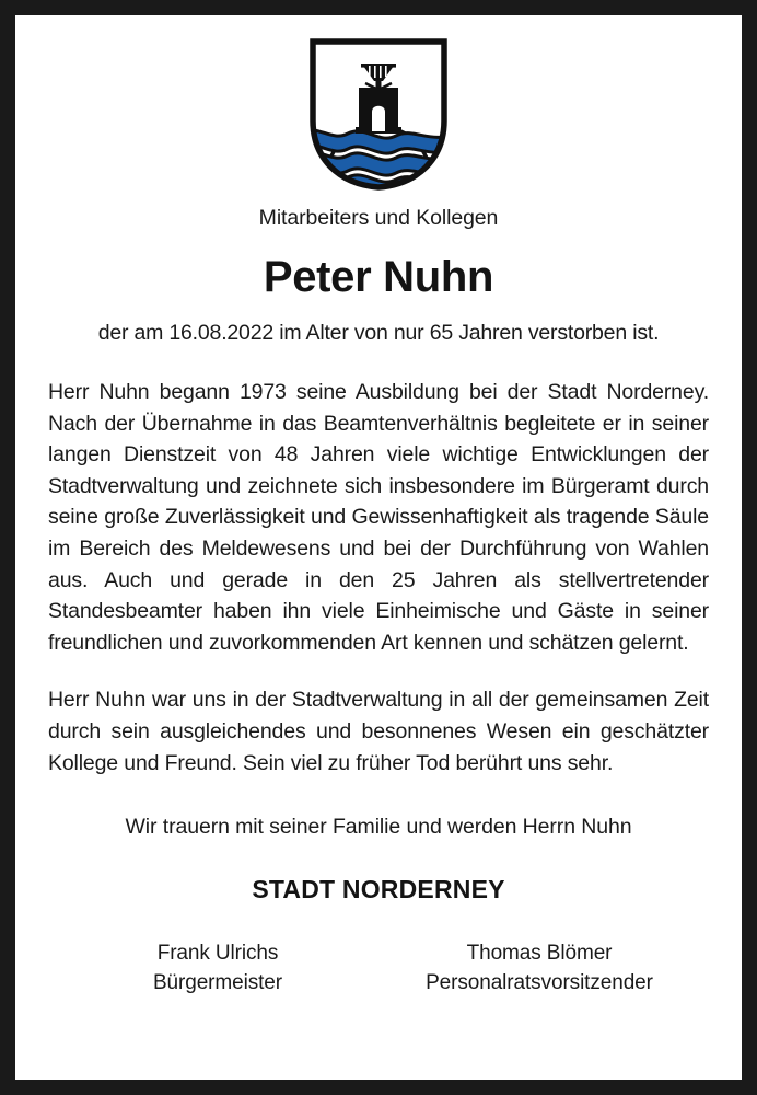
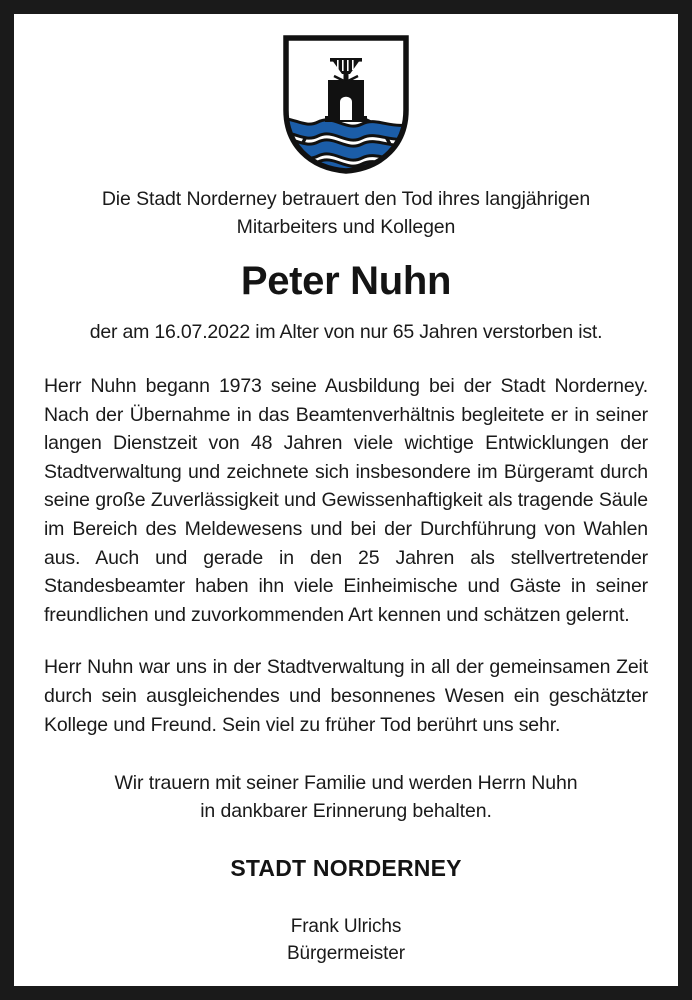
+ Die Stadt Norderney betrauert den Tod ihres langjährigen
  Mitarbeiters und Kollegen
  Peter Nuhn
- der am 16.08.2022 im Alter von nur 65 Jahren verstorben ist.
+ der am 16.07.2022 im Alter von nur 65 Jahren verstorben ist.
  Herr Nuhn begann 1973 seine Ausbildung bei der Stadt Norderney. Nach der Übernahme in das Beamtenverhältnis begleitete er in seiner langen Dienstzeit von 48 Jahren viele wichtige Entwicklungen der Stadtverwaltung und zeichnete sich insbesondere im Bürgeramt durch seine große Zuverlässigkeit und Gewissenhaftigkeit als tragende Säule im Bereich des Meldewesens und bei der Durchführung von Wahlen aus. Auch und gerade in den 25 Jahren als stellvertretender Standesbeamter haben ihn viele Einheimische und Gäste in seiner freundlichen und zuvorkommenden Art kennen und schätzen gelernt.
  Herr Nuhn war uns in der Stadtverwaltung in all der gemeinsamen Zeit durch sein ausgleichendes und besonnenes Wesen ein geschätzter Kollege und Freund. Sein viel zu früher Tod berührt uns sehr.
  Wir trauern mit seiner Familie und werden Herrn Nuhn
+ in dankbarer Erinnerung behalten.
  STADT NORDERNEY
  Frank Ulrichs
  Bürgermeister
- Thomas Blömer
- Personalratsvorsitzender
